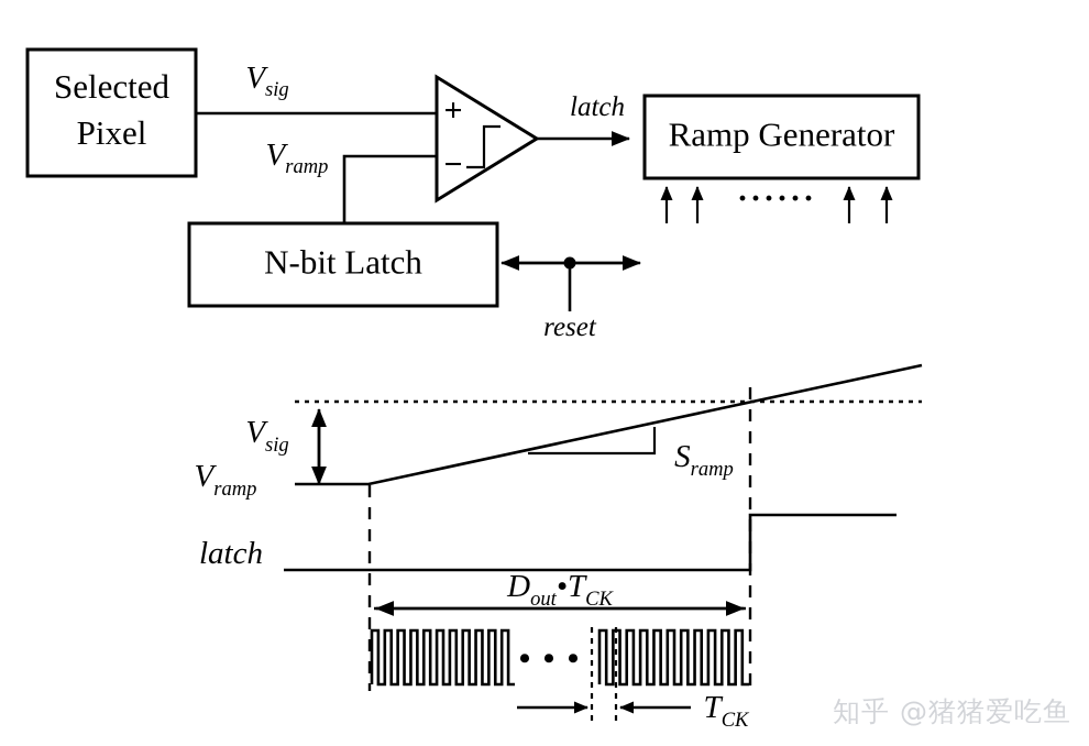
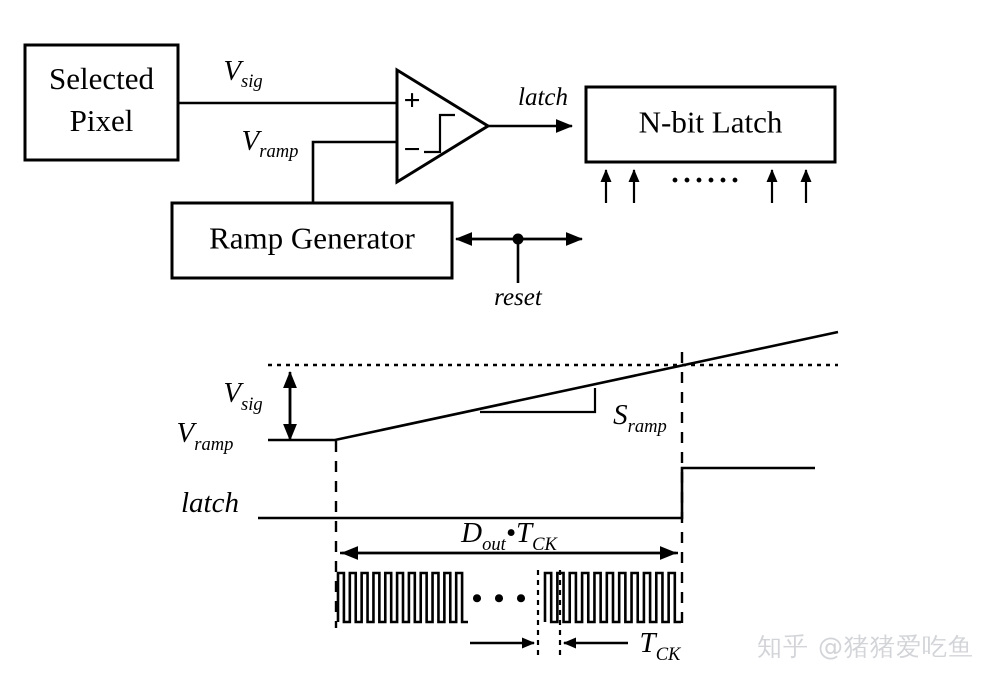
  Selected
  Pixel
  Vsig
  Vramp
  +
  −
  latch
- Ramp Generator
+ N-bit Latch
  ······
- N-bit Latch
+ Ramp Generator
  reset
  Vsig
  Vramp
  Sramp
  latch
  Dout •TCK
  • • •
  TCK
  知乎 @猪猪爱吃鱼
